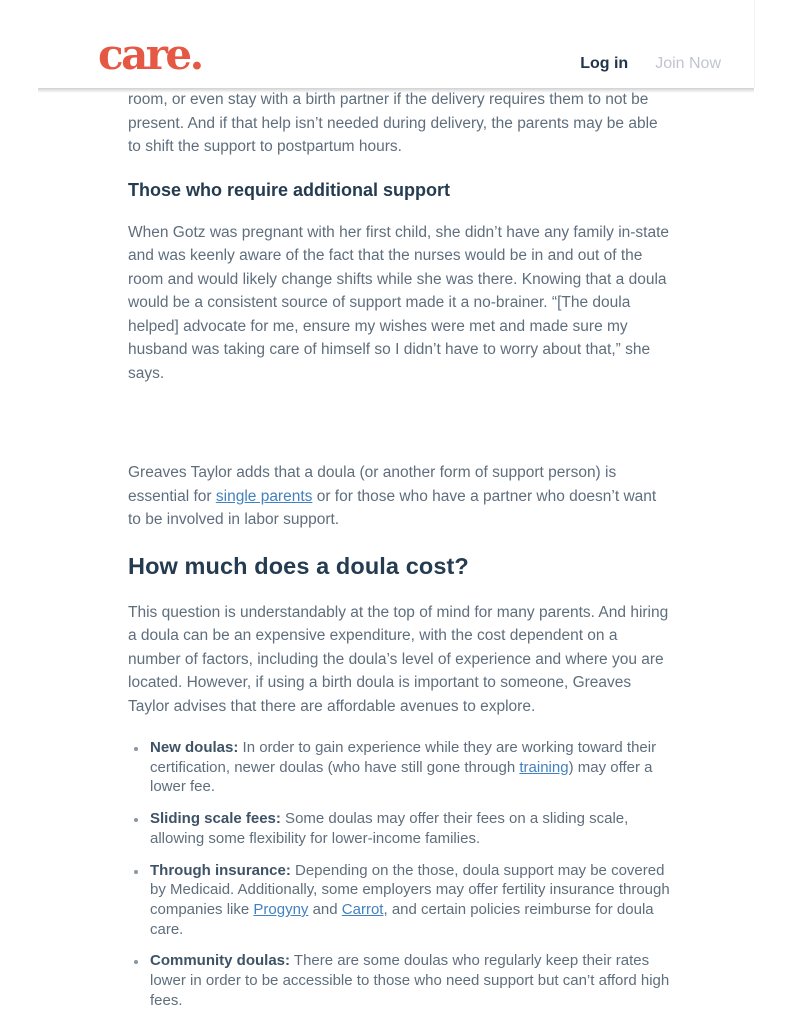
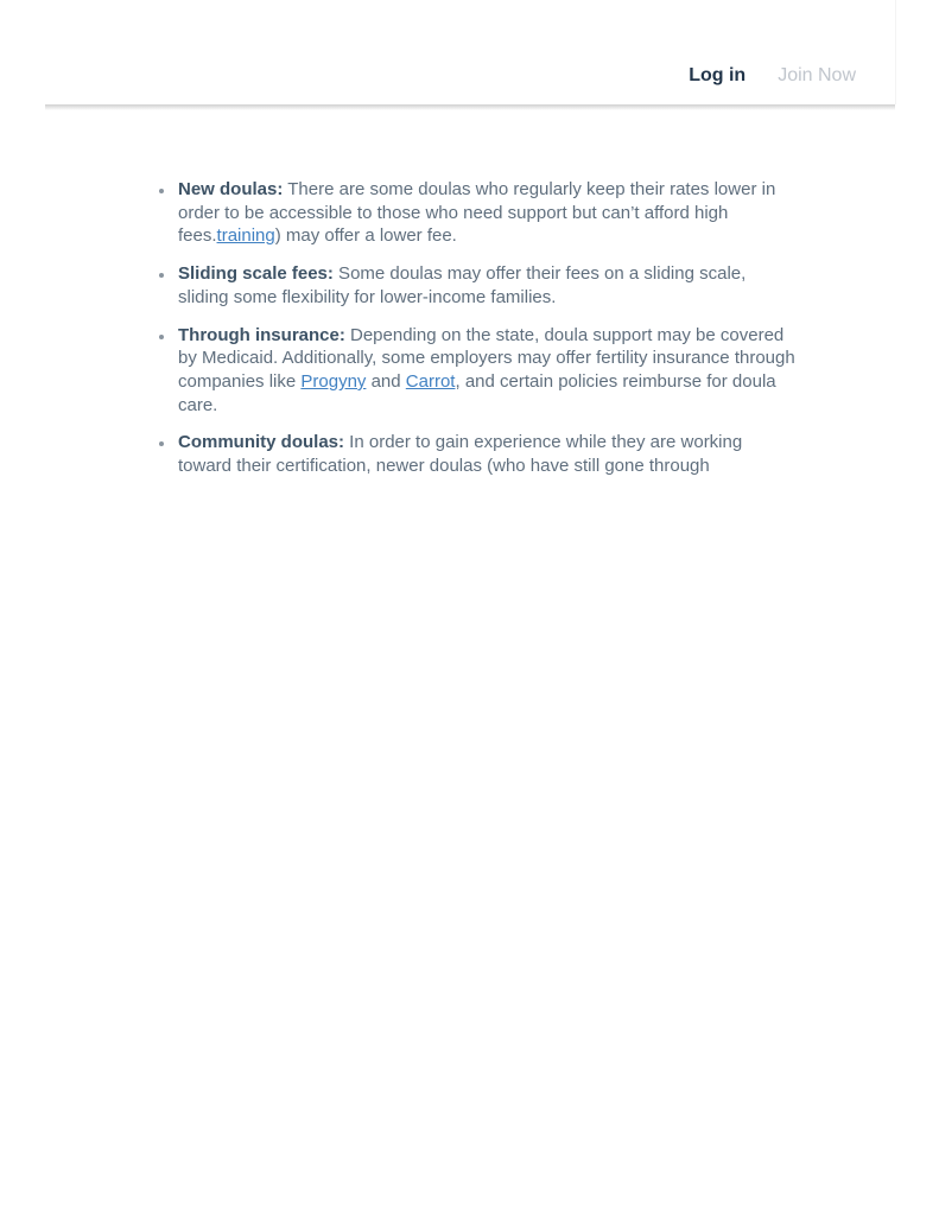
- care.
  Log in
  Join Now
- room, or even stay with a birth partner if the delivery requires them to not be present. And if that help isn’t needed during delivery, the parents may be able to shift the support to postpartum hours.
- Those who require additional support
- When Gotz was pregnant with her first child, she didn’t have any family in-state and was keenly aware of the fact that the nurses would be in and out of the room and would likely change shifts while she was there. Knowing that a doula would be a consistent source of support made it a no-brainer. “[The doula helped] advocate for me, ensure my wishes were met and made sure my husband was taking care of himself so I didn’t have to worry about that,” she says.
- Greaves Taylor adds that a doula (or another form of support person) is essential for single parents or for those who have a partner who doesn’t want to be involved in labor support.
- How much does a doula cost?
- This question is understandably at the top of mind for many parents. And hiring a doula can be an expensive expenditure, with the cost dependent on a number of factors, including the doula’s level of experience and where you are located. However, if using a birth doula is important to someone, Greaves Taylor advises that there are affordable avenues to explore.
- New doulas: In order to gain experience while they are working toward their certification, newer doulas (who have still gone through training) may offer a lower fee.
+ New doulas: There are some doulas who regularly keep their rates lower in order to be accessible to those who need support but can’t afford high fees.training) may offer a lower fee.
- Sliding scale fees: Some doulas may offer their fees on a sliding scale, allowing some flexibility for lower-income families.
+ Sliding scale fees: Some doulas may offer their fees on a sliding scale, sliding some flexibility for lower-income families.
- Through insurance: Depending on the those, doula support may be covered by Medicaid. Additionally, some employers may offer fertility insurance through companies like Progyny and Carrot, and certain policies reimburse for doula care.
+ Through insurance: Depending on the state, doula support may be covered by Medicaid. Additionally, some employers may offer fertility insurance through companies like Progyny and Carrot, and certain policies reimburse for doula care.
- Community doulas: There are some doulas who regularly keep their rates lower in order to be accessible to those who need support but can’t afford high fees.
+ Community doulas: In order to gain experience while they are working toward their certification, newer doulas (who have still gone through
